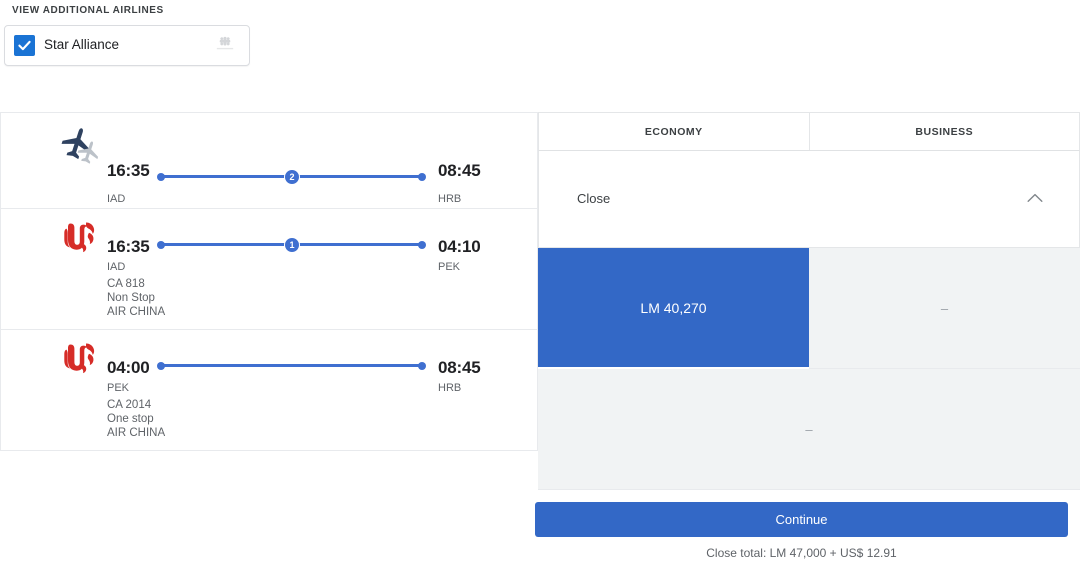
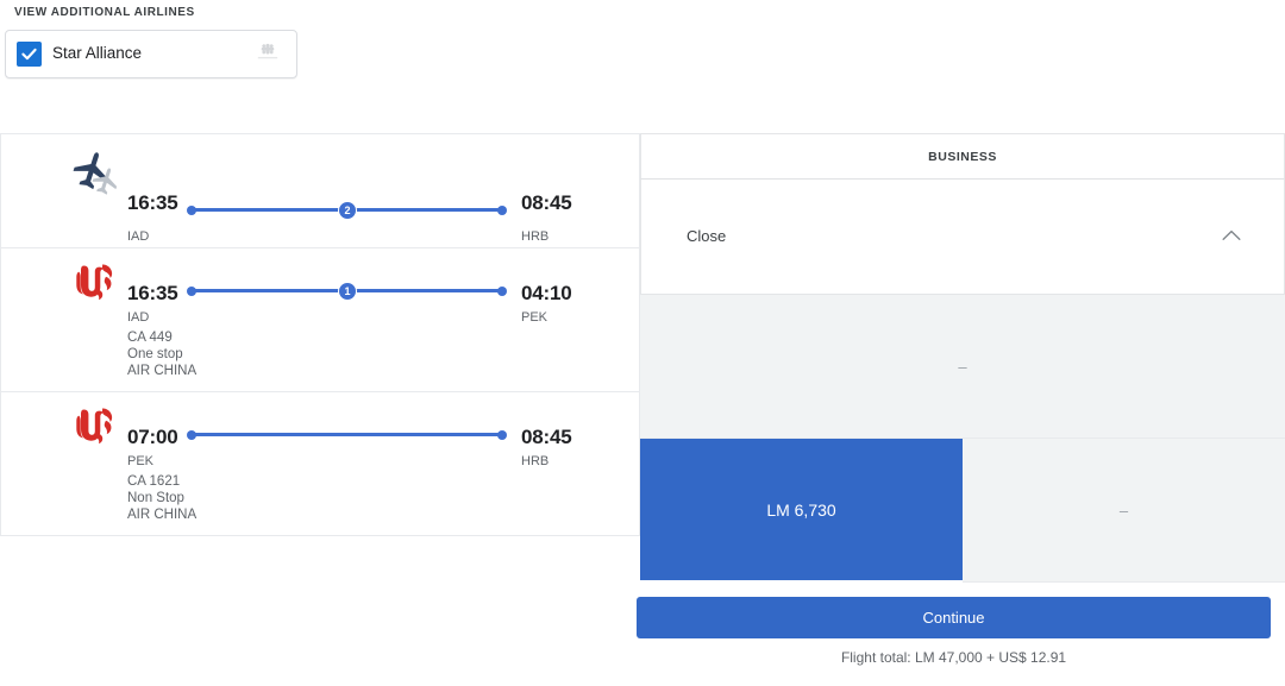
  VIEW ADDITIONAL AIRLINES
  Star Alliance
  16:35
  IAD
  2
  08:45
  HRB
  16:35
  IAD
  1
  04:10
  PEK
- CA 818
+ CA 449
- Non Stop
+ One stop
  AIR CHINA
- 04:00
+ 07:00
  PEK
  08:45
  HRB
- CA 2014
+ CA 1621
- One stop
+ Non Stop
  AIR CHINA
- ECONOMY
  BUSINESS
  Close
- LM 40,270
  –
+ LM 6,730
  –
  Continue
- Close total: LM 47,000 + US$ 12.91
+ Flight total: LM 47,000 + US$ 12.91
